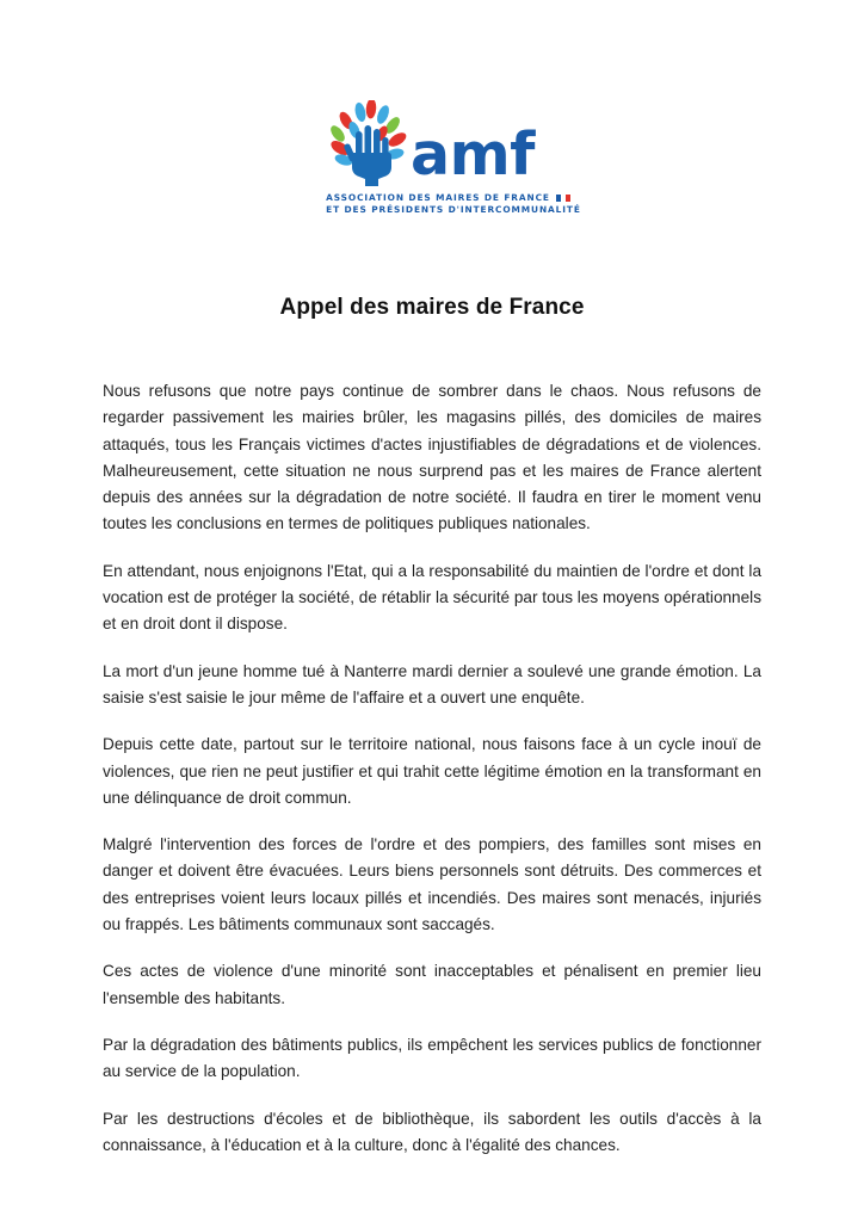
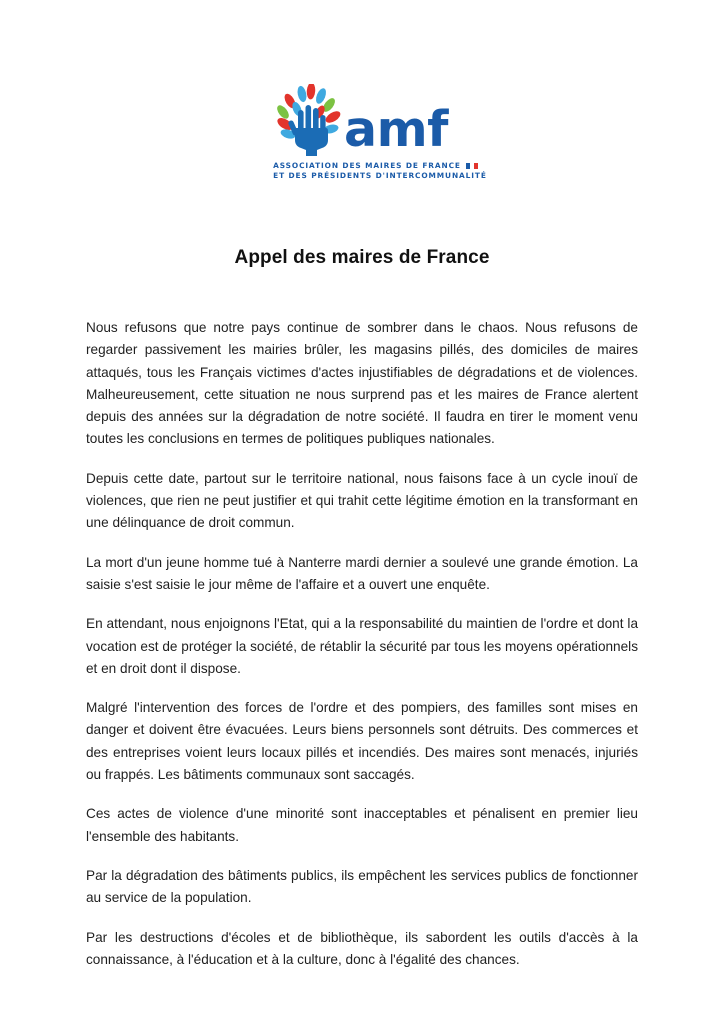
  amf
  ASSOCIATION DES MAIRES DE FRANCE
  ET DES PRÉSIDENTS D'INTERCOMMUNALITÉ
  Appel des maires de France
  Nous refusons que notre pays continue de sombrer dans le chaos. Nous refusons de regarder passivement les mairies brûler, les magasins pillés, des domiciles de maires attaqués, tous les Français victimes d'actes injustifiables de dégradations et de violences. Malheureusement, cette situation ne nous surprend pas et les maires de France alertent depuis des années sur la dégradation de notre société. Il faudra en tirer le moment venu toutes les conclusions en termes de politiques publiques nationales.
- En attendant, nous enjoignons l'Etat, qui a la responsabilité du maintien de l'ordre et dont la vocation est de protéger la société, de rétablir la sécurité par tous les moyens opérationnels et en droit dont il dispose.
+ Depuis cette date, partout sur le territoire national, nous faisons face à un cycle inouï de violences, que rien ne peut justifier et qui trahit cette légitime émotion en la transformant en une délinquance de droit commun.
  La mort d'un jeune homme tué à Nanterre mardi dernier a soulevé une grande émotion. La saisie s'est saisie le jour même de l'affaire et a ouvert une enquête.
- Depuis cette date, partout sur le territoire national, nous faisons face à un cycle inouï de violences, que rien ne peut justifier et qui trahit cette légitime émotion en la transformant en une délinquance de droit commun.
+ En attendant, nous enjoignons l'Etat, qui a la responsabilité du maintien de l'ordre et dont la vocation est de protéger la société, de rétablir la sécurité par tous les moyens opérationnels et en droit dont il dispose.
  Malgré l'intervention des forces de l'ordre et des pompiers, des familles sont mises en danger et doivent être évacuées. Leurs biens personnels sont détruits. Des commerces et des entreprises voient leurs locaux pillés et incendiés. Des maires sont menacés, injuriés ou frappés. Les bâtiments communaux sont saccagés.
  Ces actes de violence d'une minorité sont inacceptables et pénalisent en premier lieu l'ensemble des habitants.
  Par la dégradation des bâtiments publics, ils empêchent les services publics de fonctionner au service de la population.
  Par les destructions d'écoles et de bibliothèque, ils sabordent les outils d'accès à la connaissance, à l'éducation et à la culture, donc à l'égalité des chances.
